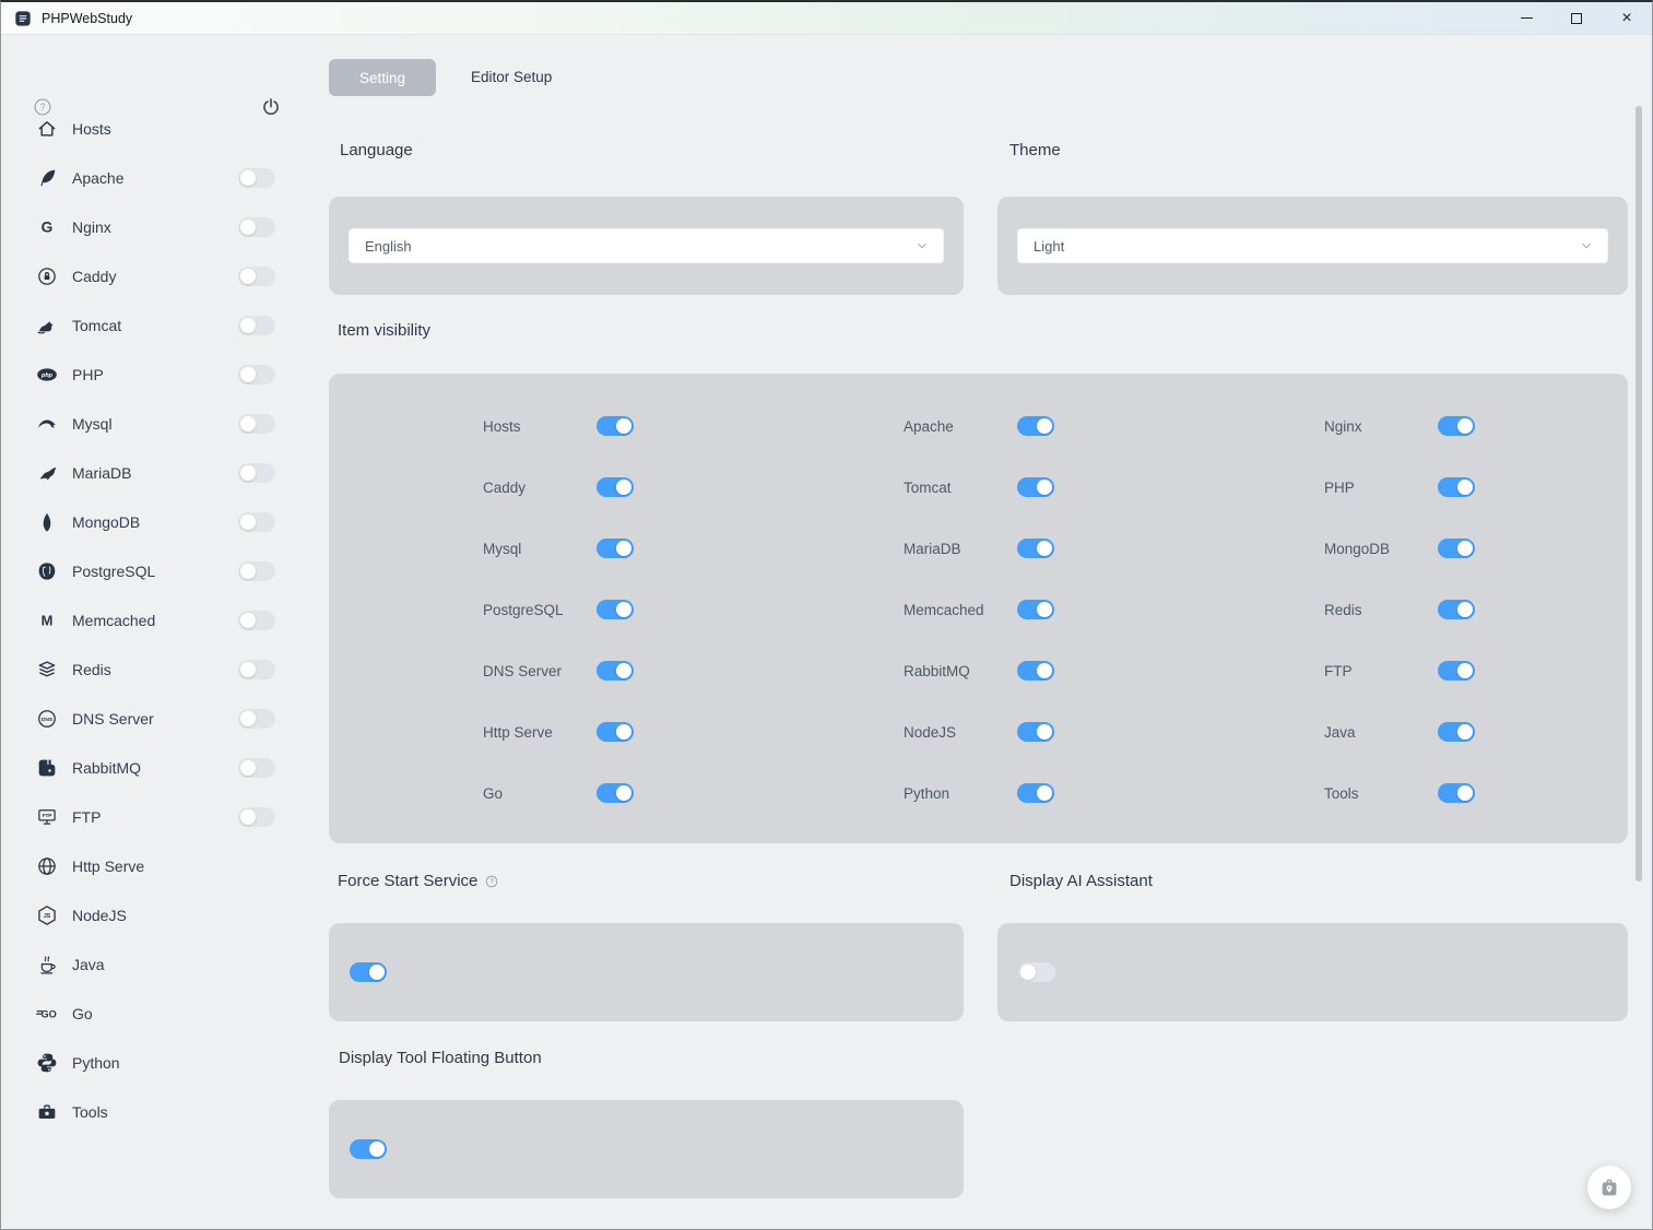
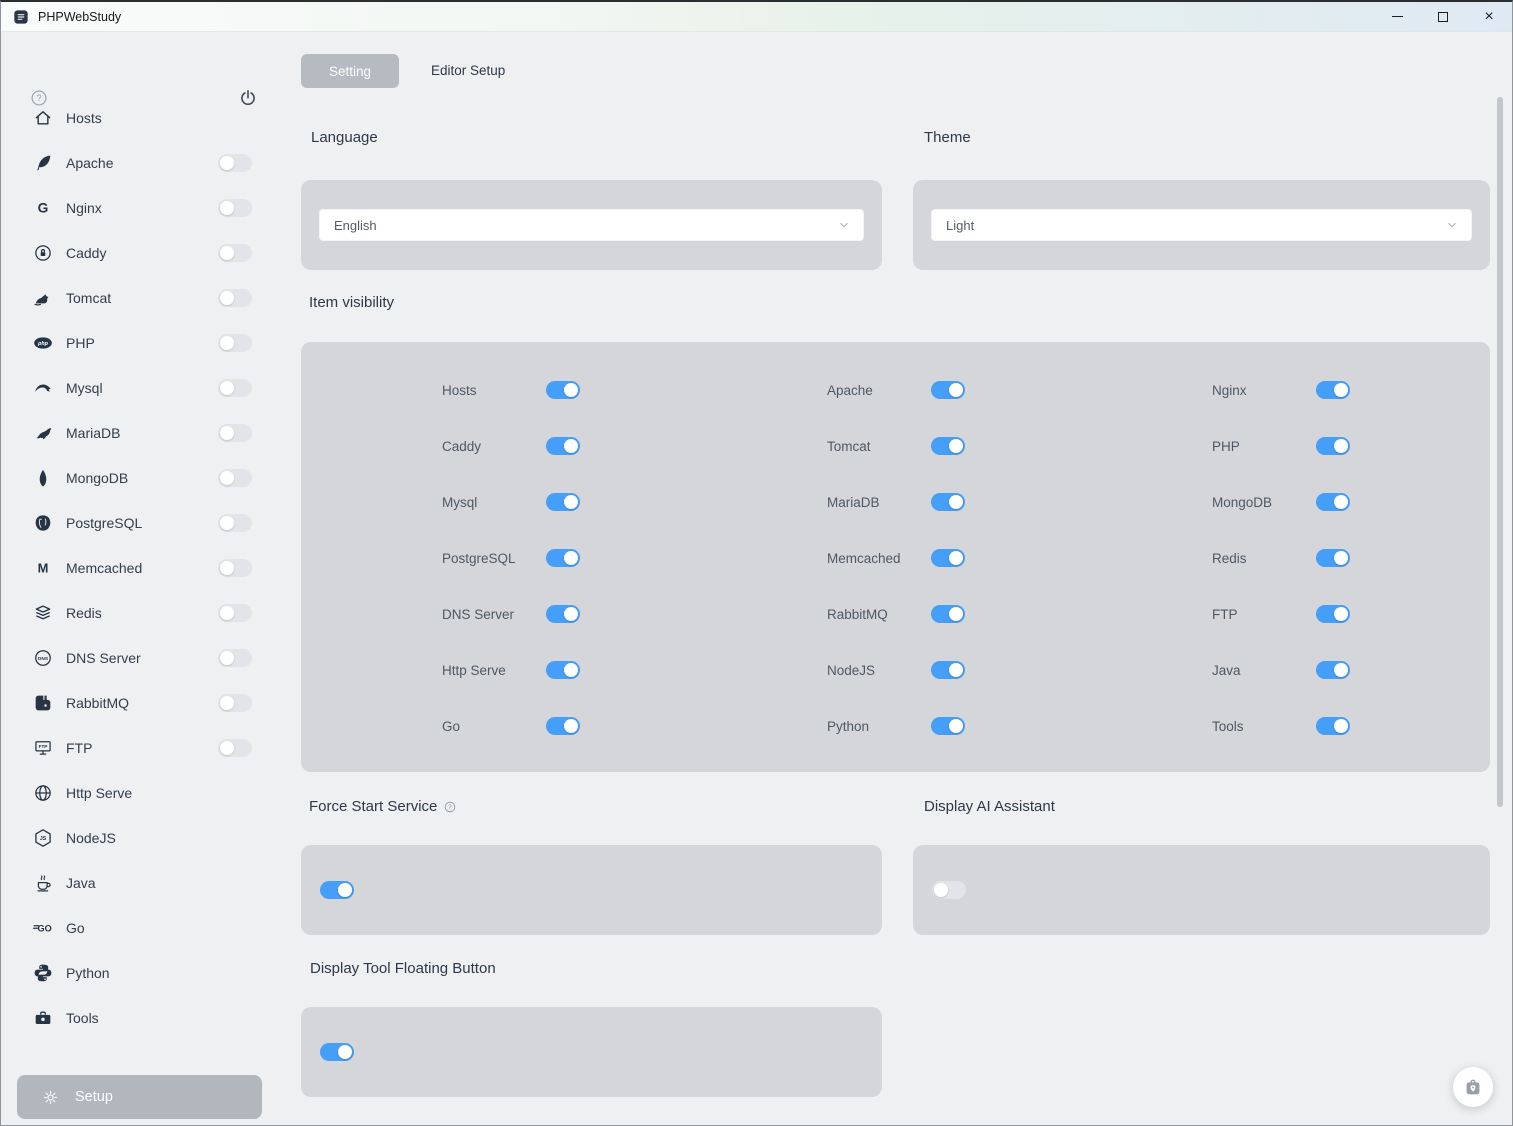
  PHPWebStudy
  ×
  Hosts
  Apache
  Nginx
  Caddy
  Tomcat
  PHP
  Mysql
  MariaDB
  MongoDB
  PostgreSQL
  Memcached
  Redis
  DNS Server
  RabbitMQ
  FTP
  Http Serve
  NodeJS
  Java
  Go
  Python
  Tools
+ Setup
  Setting
  Editor Setup
  Language
  English
  Theme
  Light
  Item visibility
  Hosts
  Apache
  Nginx
  Caddy
  Tomcat
  PHP
  Mysql
  MariaDB
  MongoDB
  PostgreSQL
  Memcached
  Redis
  DNS Server
  RabbitMQ
  FTP
  Http Serve
  NodeJS
  Java
  Go
  Python
  Tools
  Force Start Service
  Display AI Assistant
  Display Tool Floating Button
